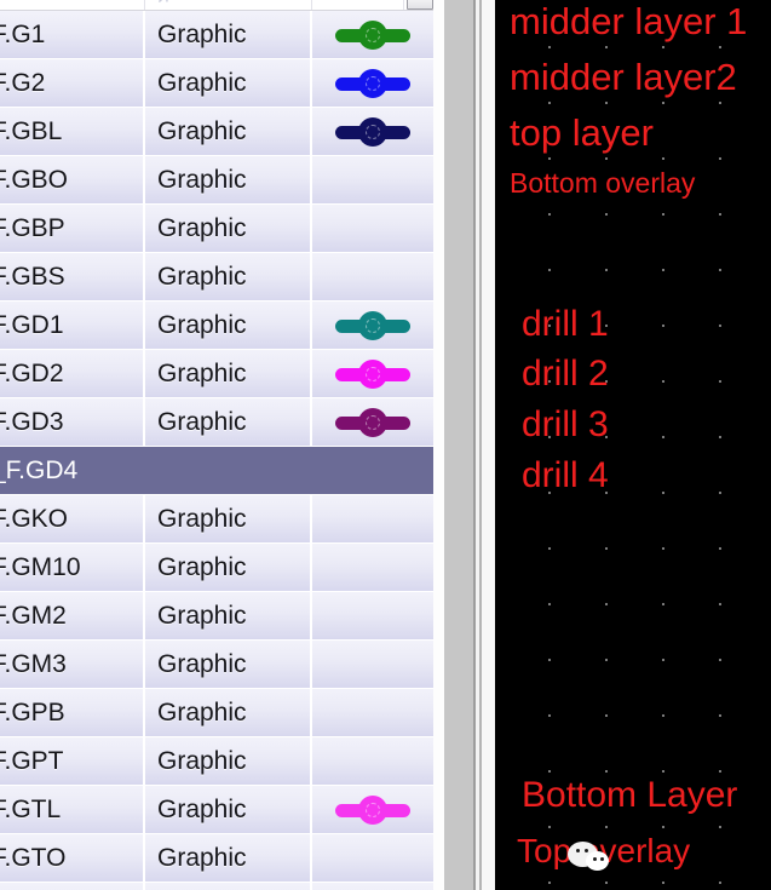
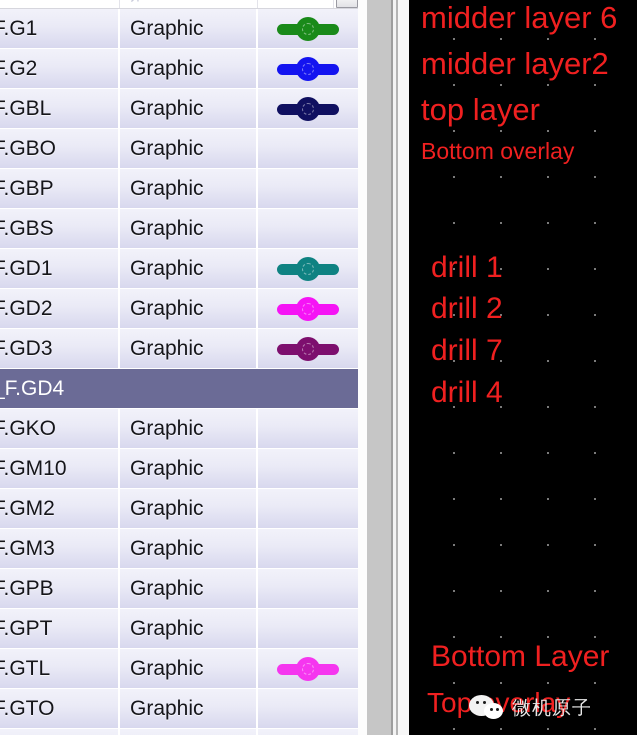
  .G1
  Graphic
  .G2
  Graphic
  .GBL
  Graphic
  .GBO
  Graphic
  .GBP
  Graphic
  .GBS
  Graphic
  .GD1
  Graphic
  .GD2
  Graphic
  .GD3
  Graphic
  F.GD4
  .GKO
  Graphic
  .GM10
  Graphic
  .GM2
  Graphic
  .GM3
  Graphic
  .GPB
  Graphic
  .GPT
  Graphic
  .GTL
  Graphic
  .GTO
  Graphic
- midder layer 1
+ midder layer 6
  midder layer2
  top layer
  Bottom overlay
  drill 1
  drill 2
- drill 3
+ drill 7
  drill 4
  Bottom Layer
  Topverlay
+ 微机原子
